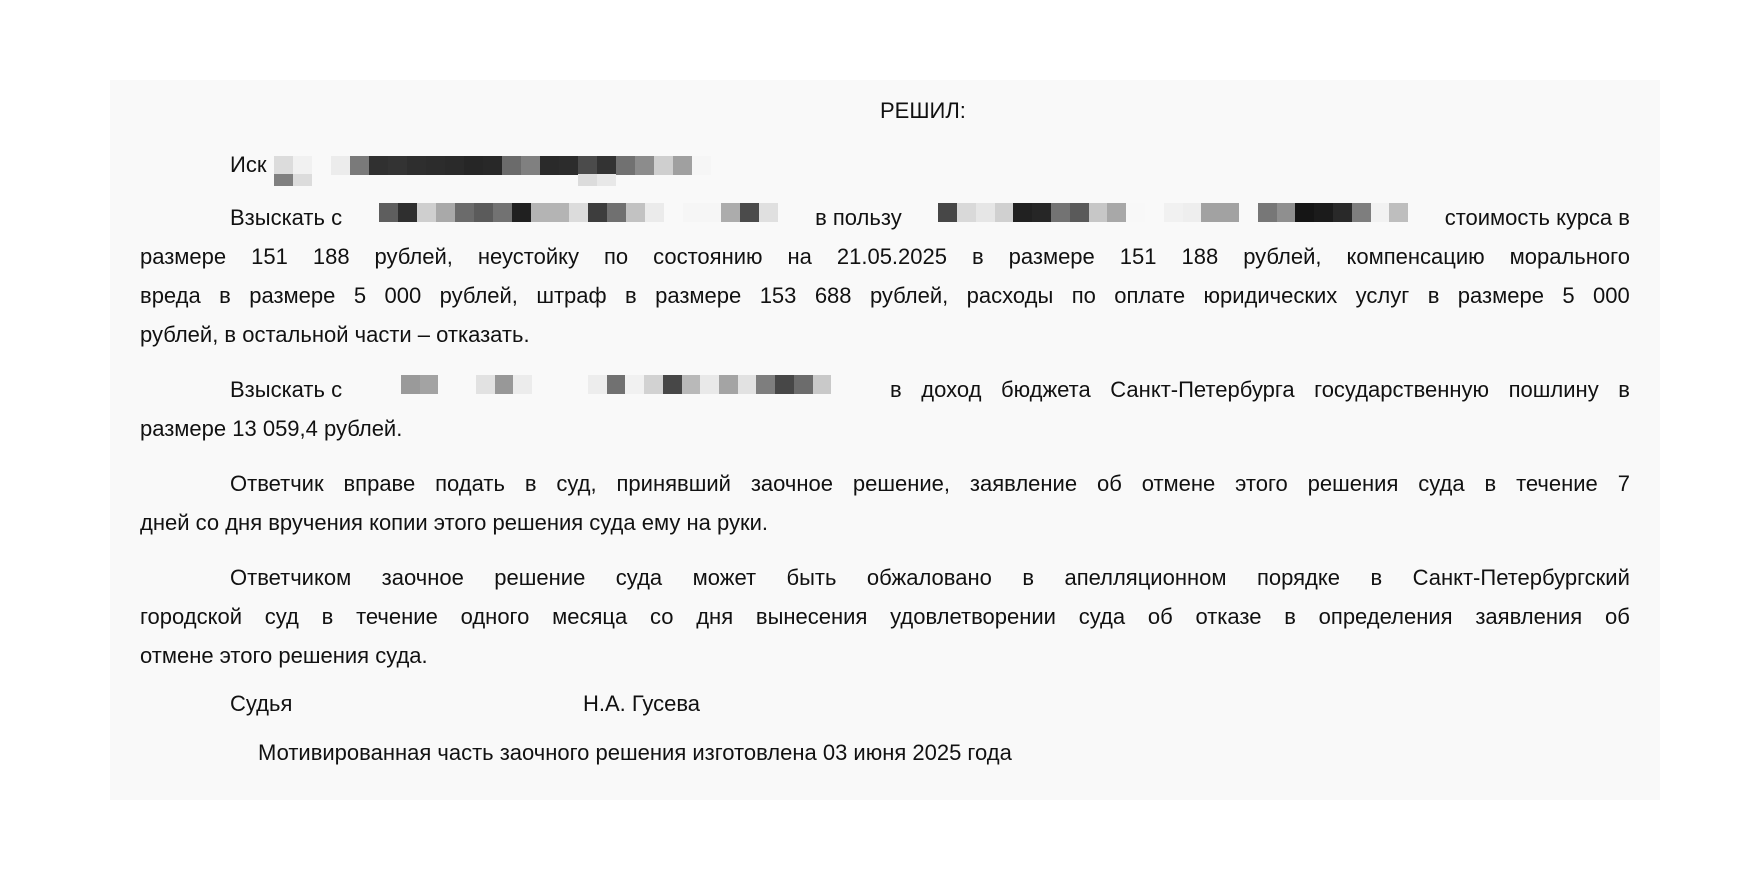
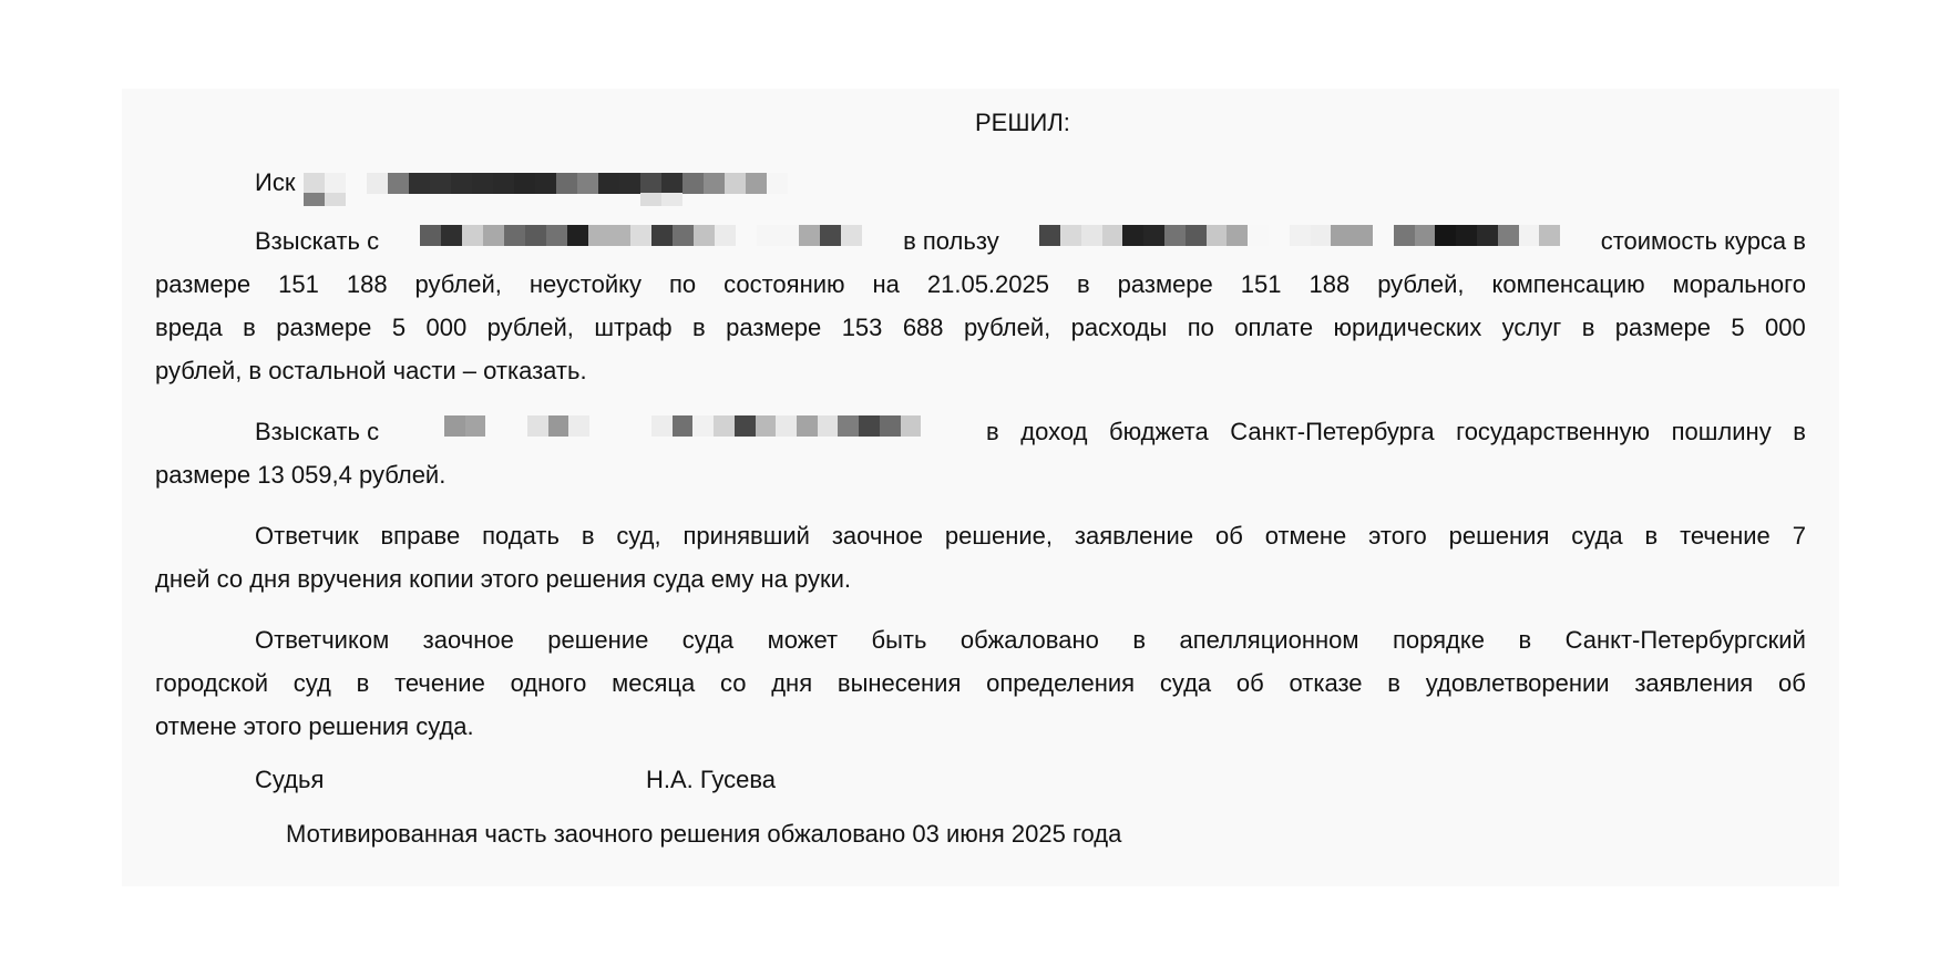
  РЕШИЛ:
  Иск
  Взыскать с
  в пользу
  стоимость курса в
  размере
  151
  188
  рублей,
  неустойку
  по
  состоянию
  на
  21.05.2025
  в
  размере
  151
  188
  рублей,
  компенсацию
  морального
  вреда
  в
  размере
  5
  000
  рублей,
  штраф
  в
  размере
  153
  688
  рублей,
  расходы
  по
  оплате
  юридических
  услуг
  в
  размере
  5
  000
  рублей, в остальной части – отказать.
  Взыскать с
  в
  доход
  бюджета
  Санкт-Петербурга
  государственную
  пошлину
  в
  размере 13 059,4 рублей.
  Ответчик
  вправе
  подать
  в
  суд,
  принявший
  заочное
  решение,
  заявление
  об
  отмене
  этого
  решения
  суда
  в
  течение
  7
  дней со дня вручения копии этого решения суда ему на руки.
  Ответчиком
  заочное
  решение
  суда
  может
  быть
  обжаловано
  в
  апелляционном
  порядке
  в
  Санкт-Петербургский
  городской
  суд
  в
  течение
  одного
  месяца
  со
  дня
  вынесения
- удовлетворении
+ определения
  суда
  об
  отказе
  в
- определения
+ удовлетворении
  заявления
  об
  отмене этого решения суда.
  Судья
  Н.А. Гусева
- Мотивированная часть заочного решения изготовлена 03 июня 2025 года
+ Мотивированная часть заочного решения обжаловано 03 июня 2025 года
